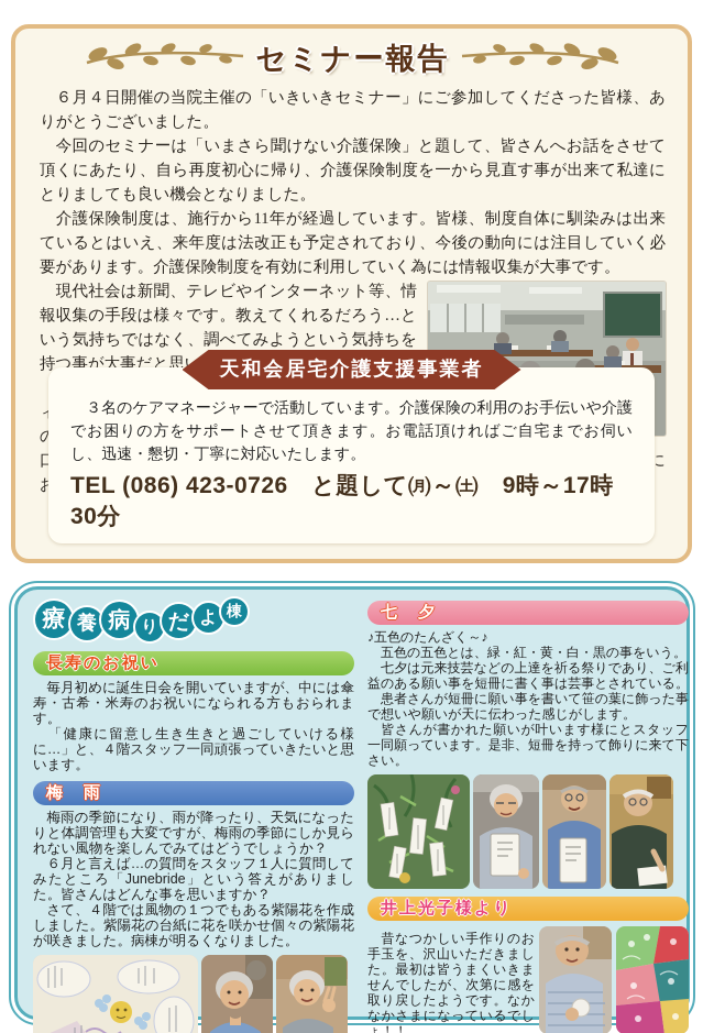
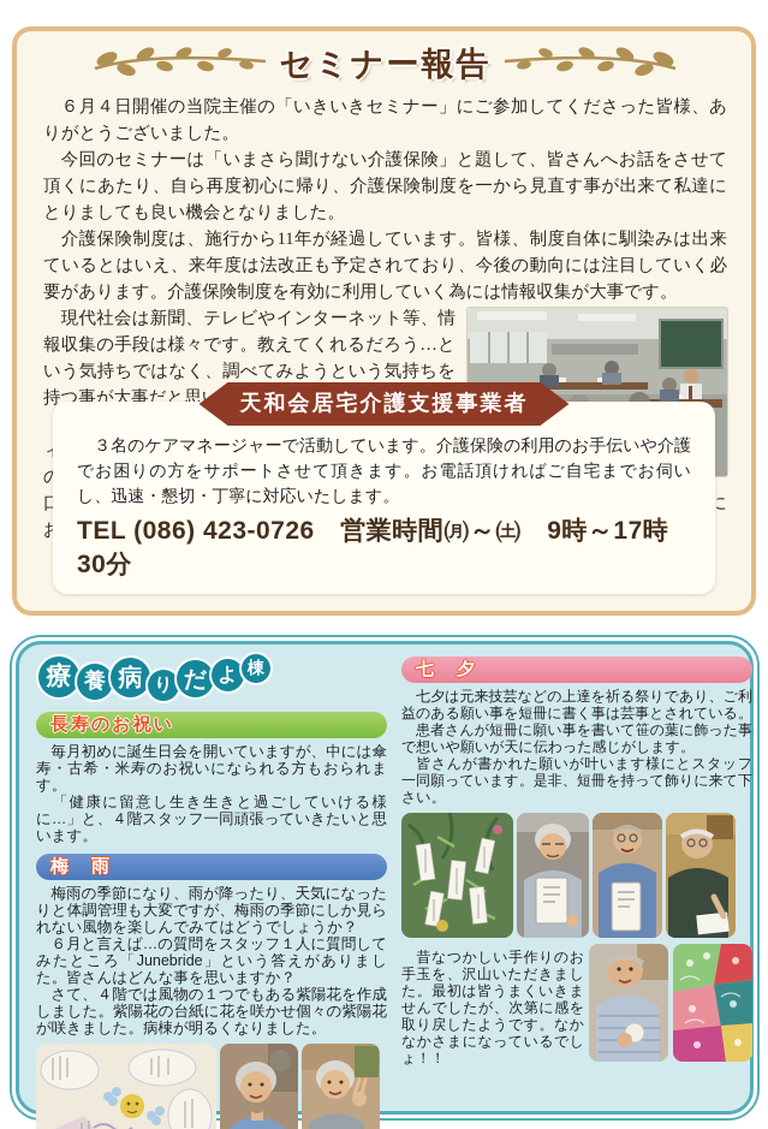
  セミナー報告
  ６月４日開催の当院主催の「いきいきセミナー」にご参加してくださった皆様、ありがとうございました。
  今回のセミナーは「いまさら聞けない介護保険」と題して、皆さんへお話をさせて頂くにあたり、自ら再度初心に帰り、介護保険制度を一から見直す事が出来て私達にとりましても良い機会となりました。
  介護保険制度は、施行から11年が経過しています。皆様、制度自体に馴染みは出来ているとはいえ、来年度は法改正も予定されており、今後の動向には注目していく必要があります。介護保険制度を有効に利用していく為には情報収集が大事です。
  現代社会は新聞、テレビやインターネット等、情報収集の手段は様々です。教えてくれるだろう…という気持ちではなく、調べてみようという気持ちを持つ事が大事だと思
  天和会居宅介護支援事業者
  ３名のケアマネージャーで活動しています。介護保険の利用のお手伝いや介護でお困りの方をサポートさせて頂きます。お電話頂ければご自宅までお伺いし、迅速・懇切・丁寧に対応いたします。
- TEL (086) 423-0726 と題して㈪～㈯ 9時～17時30分
+ TEL (086) 423-0726 営業時間㈪～㈯ 9時～17時30分
  療
  養
  病
  り
  だ
  よ
  棟
  長寿のお祝い
  毎月初めに誕生日会を開いていますが、中には傘寿・古希・米寿のお祝いになられる方もおられます。
  「健康に留意し生き生きと過ごしていける様に…」と、４階スタッフ一同頑張っていきたいと思います。
  梅 雨
  梅雨の季節になり、雨が降ったり、天気になったりと体調管理も大変ですが、梅雨の季節にしか見られない風物を楽しんでみてはどうでしょうか？
  ６月と言えば…の質問をスタッフ１人に質問してみたところ「Junebride」という答えがありました。皆さんはどんな事を思いますか？
  さて、４階では風物の１つでもある紫陽花を作成しました。紫陽花の台紙に花を咲かせ個々の紫陽花が咲きました。病棟が明るくなりました。
  七 夕
- ♪五色のたんざく～♪
- 五色の五色とは、緑・紅・黄・白・黒の事をいう。
  七夕は元来技芸などの上達を祈る祭りであり、ご利益のある願い事を短冊に書く事は芸事とされている。
  患者さんが短冊に願い事を書いて笹の葉に飾った事で想いや願いが天に伝わった感じがします。
  皆さんが書かれた願いが叶います様にとスタッフ一同願っています。是非、短冊を持って飾りに来て下さい。
- 井上光子様より
  昔なつかしい手作りのお手玉を、沢山いただきました。最初は皆うまくいきませんでしたが、次第に感を取り戻したようです。なかなかさまになっているでしょ！！
